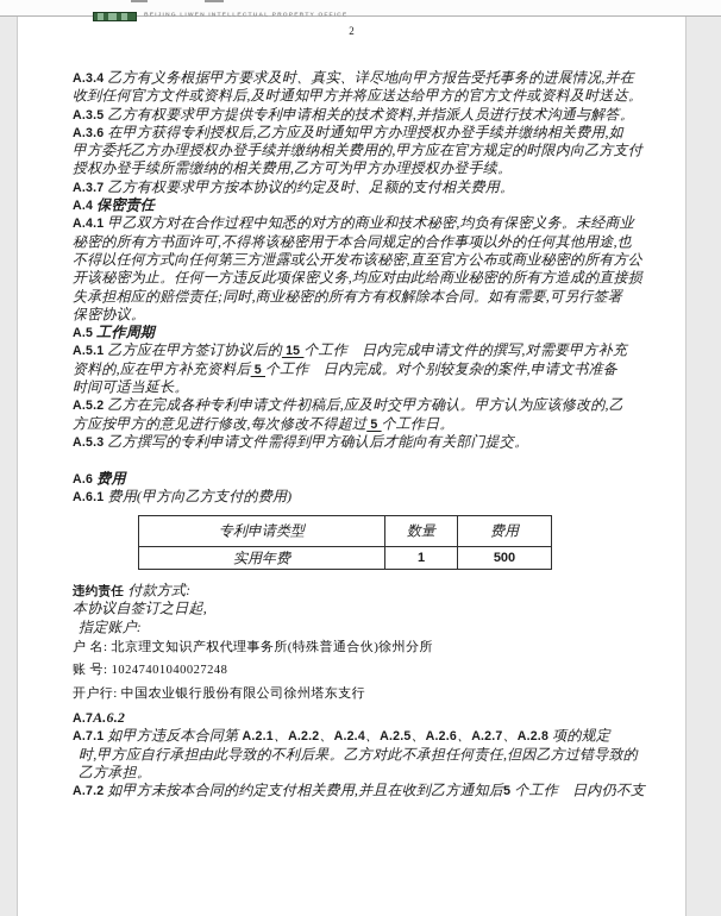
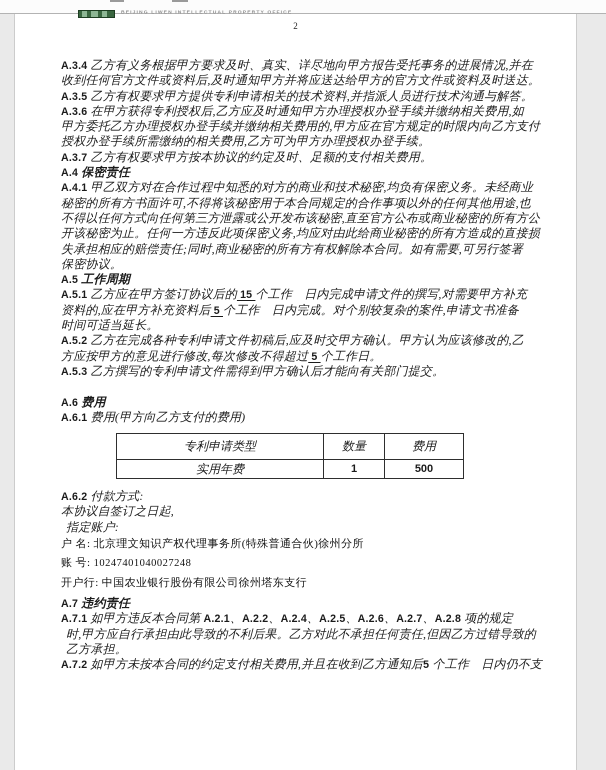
  2
  A.3.4 乙方有义务根据甲方要求及时、真实、详尽地向甲方报告受托事务的进展情况,并在
  收到任何官方文件或资料后,及时通知甲方并将应送达给甲方的官方文件或资料及时送达。
  A.3.5 乙方有权要求甲方提供专利申请相关的技术资料,并指派人员进行技术沟通与解答。
  A.3.6 在甲方获得专利授权后,乙方应及时通知甲方办理授权办登手续并缴纳相关费用,如
  甲方委托乙方办理授权办登手续并缴纳相关费用的,甲方应在官方规定的时限内向乙方支付
  授权办登手续所需缴纳的相关费用,乙方可为甲方办理授权办登手续。
  A.3.7 乙方有权要求甲方按本协议的约定及时、足额的支付相关费用。
  A.4 保密责任
  A.4.1 甲乙双方对在合作过程中知悉的对方的商业和技术秘密,均负有保密义务。未经商业
  秘密的所有方书面许可,不得将该秘密用于本合同规定的合作事项以外的任何其他用途,也
  不得以任何方式向任何第三方泄露或公开发布该秘密,直至官方公布或商业秘密的所有方公
  开该秘密为止。任何一方违反此项保密义务,均应对由此给商业秘密的所有方造成的直接损
  失承担相应的赔偿责任;同时,商业秘密的所有方有权解除本合同。如有需要,可另行签署
  保密协议。
  A.5 工作周期
  A.5.1 乙方应在甲方签订协议后的 15 个工作 日内完成申请文件的撰写,对需要甲方补充
  资料的,应在甲方补充资料后 5 个工作 日内完成。对个别较复杂的案件,申请文书准备
  时间可适当延长。
  A.5.2 乙方在完成各种专利申请文件初稿后,应及时交甲方确认。甲方认为应该修改的,乙
  方应按甲方的意见进行修改,每次修改不得超过 5 个工作日。
  A.5.3 乙方撰写的专利申请文件需得到甲方确认后才能向有关部门提交。
  A.6 费用
  A.6.1 费用(甲方向乙方支付的费用)
  专利申请类型	数量	费用
  实用年费	1	500
- 违约责任 付款方式:
+ A.6.2 付款方式:
  本协议自签订之日起,
  指定账户:
  户 名: 北京理文知识产权代理事务所(特殊普通合伙)徐州分所
  账 号: 10247401040027248
  开户行: 中国农业银行股份有限公司徐州塔东支行
- A.7A.6.2
+ A.7 违约责任
  A.7.1 如甲方违反本合同第 A.2.1、A.2.2、A.2.4、A.2.5、A.2.6、A.2.7、A.2.8 项的规定
  时,甲方应自行承担由此导致的不利后果。乙方对此不承担任何责任,但因乙方过错导致的
  乙方承担。
  A.7.2 如甲方未按本合同的约定支付相关费用,并且在收到乙方通知后5 个工作 日内仍不支
